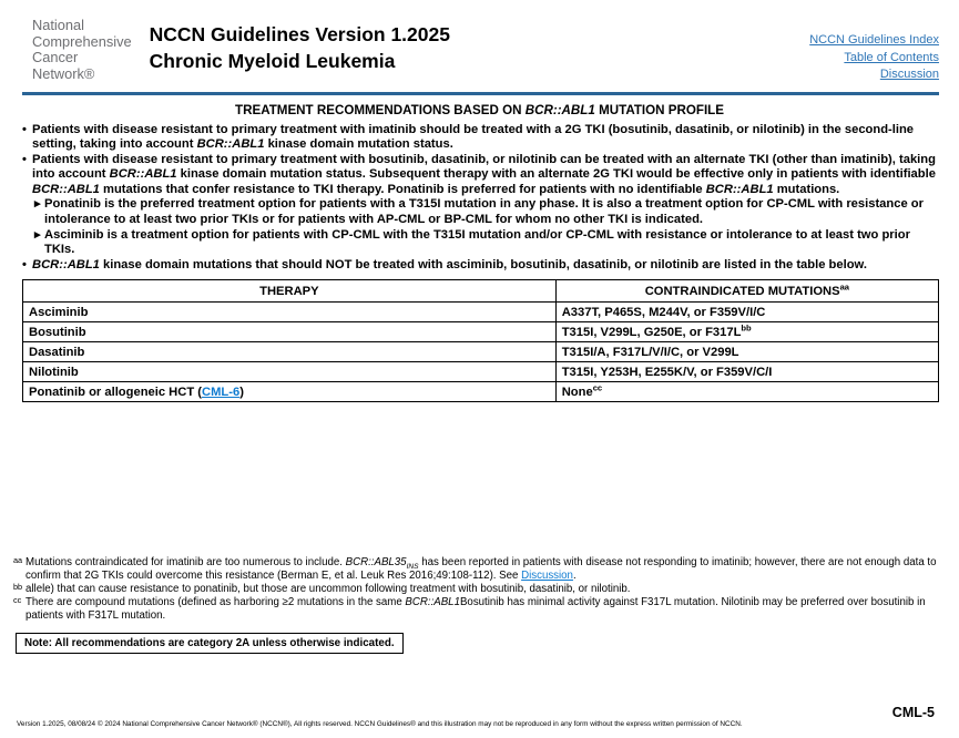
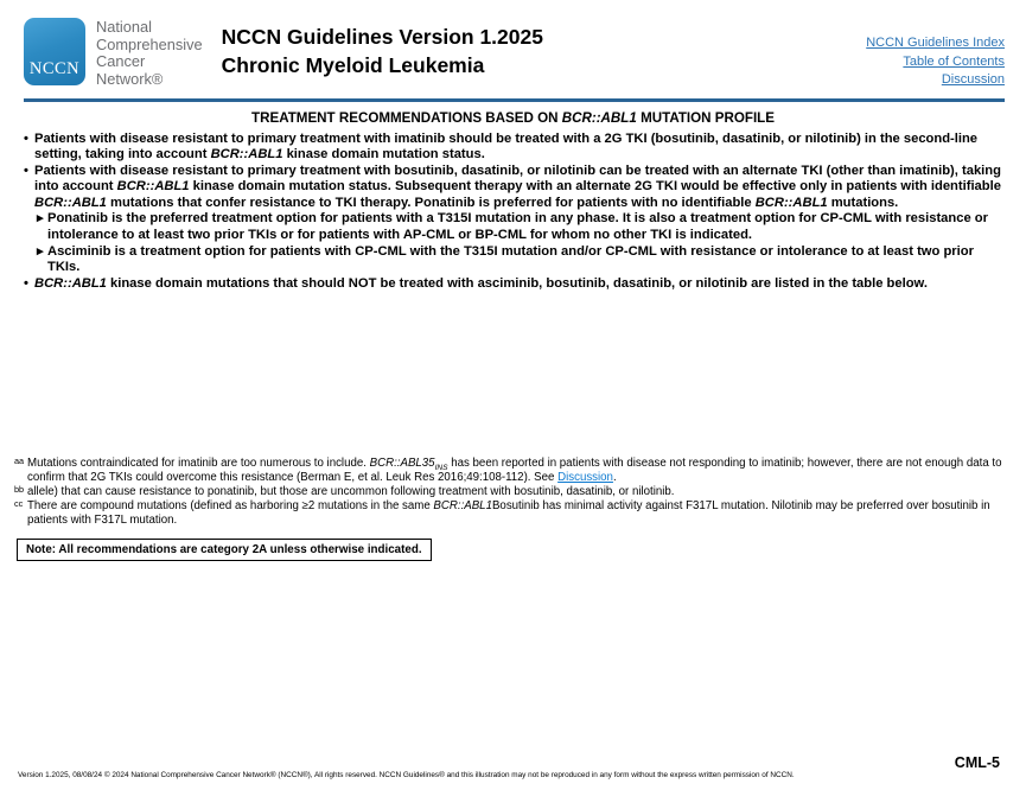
+ NCCN
  National
  Comprehensive
  Cancer
  Network®
  NCCN Guidelines Version 1.2025
  Chronic Myeloid Leukemia
  NCCN Guidelines Index
  Table of Contents
  Discussion
  TREATMENT RECOMMENDATIONS BASED ON BCR::ABL1 MUTATION PROFILE
  •
  Patients with disease resistant to primary treatment with imatinib should be treated with a 2G TKI (bosutinib, dasatinib, or nilotinib) in the second-line setting, taking into account BCR::ABL1 kinase domain mutation status.
  •
  Patients with disease resistant to primary treatment with bosutinib, dasatinib, or nilotinib can be treated with an alternate TKI (other than imatinib), taking into account BCR::ABL1 kinase domain mutation status. Subsequent therapy with an alternate 2G TKI would be effective only in patients with identifiable BCR::ABL1 mutations that confer resistance to TKI therapy. Ponatinib is preferred for patients with no identifiable BCR::ABL1 mutations.
  ▸
  Ponatinib is the preferred treatment option for patients with a T315I mutation in any phase. It is also a treatment option for CP-CML with resistance or intolerance to at least two prior TKIs or for patients with AP-CML or BP-CML for whom no other TKI is indicated.
  ▸
  Asciminib is a treatment option for patients with CP-CML with the T315I mutation and/or CP-CML with resistance or intolerance to at least two prior TKIs.
  •
  BCR::ABL1 kinase domain mutations that should NOT be treated with asciminib, bosutinib, dasatinib, or nilotinib are listed in the table below.
- THERAPY	CONTRAINDICATED MUTATIONSaa
- Asciminib	A337T, P465S, M244V, or F359V/I/C
- Bosutinib	T315I, V299L, G250E, or F317Lbb
- Dasatinib	T315I/A, F317L/V/I/C, or V299L
- Nilotinib	T315I, Y253H, E255K/V, or F359V/C/I
- Ponatinib or allogeneic HCT (CML-6)	Nonecc
  aa
  Mutations contraindicated for imatinib are too numerous to include. BCR::ABL35 has been reported in patients with disease not responding to imatinib; however, there are not enough data to confirm that 2G TKIs could overcome this resistance (Berman E, et al. Leuk Res 2016;49:108-112). See Discussion.
  bb
  allele) that can cause resistance to ponatinib, but those are uncommon following treatment with bosutinib, dasatinib, or nilotinib.
  cc
  There are compound mutations (defined as harboring ≥2 mutations in the same BCR::ABL1Bosutinib has minimal activity against F317L mutation. Nilotinib may be preferred over bosutinib in patients with F317L mutation.
  Note: All recommendations are category 2A unless otherwise indicated.
  CML-5
